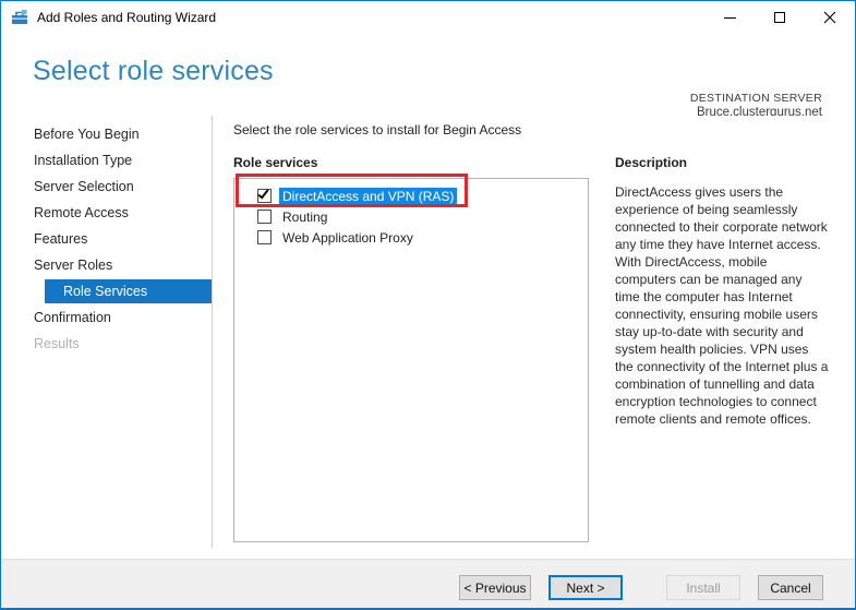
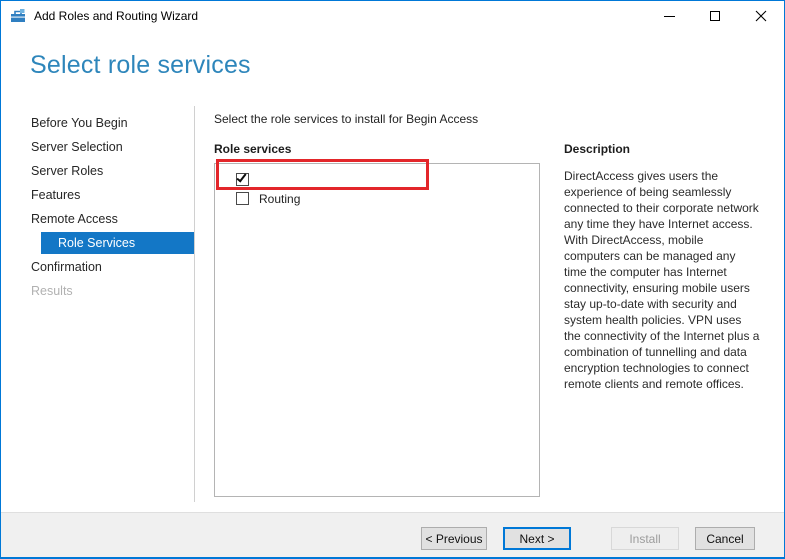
  Add Roles and Routing Wizard
  Select role services
- DESTINATION SERVER
- Bruce.clustergurus.net
  Before You Begin
- Installation Type
  Server Selection
- Remote Access
+ Server Roles
  Features
- Server Roles
+ Remote Access
  Role Services
  Confirmation
  Results
  Select the role services to install for Begin Access
  Role services
- DirectAccess and VPN (RAS)
  Routing
- Web Application Proxy
  Description
  DirectAccess gives users the experience of being seamlessly connected to their corporate network any time they have Internet access. With DirectAccess, mobile computers can be managed any time the computer has Internet connectivity, ensuring mobile users stay up-to-date with security and system health policies. VPN uses the connectivity of the Internet plus a combination of tunnelling and data encryption technologies to connect remote clients and remote offices.
  < Previous
  Next >
  Install
  Cancel
